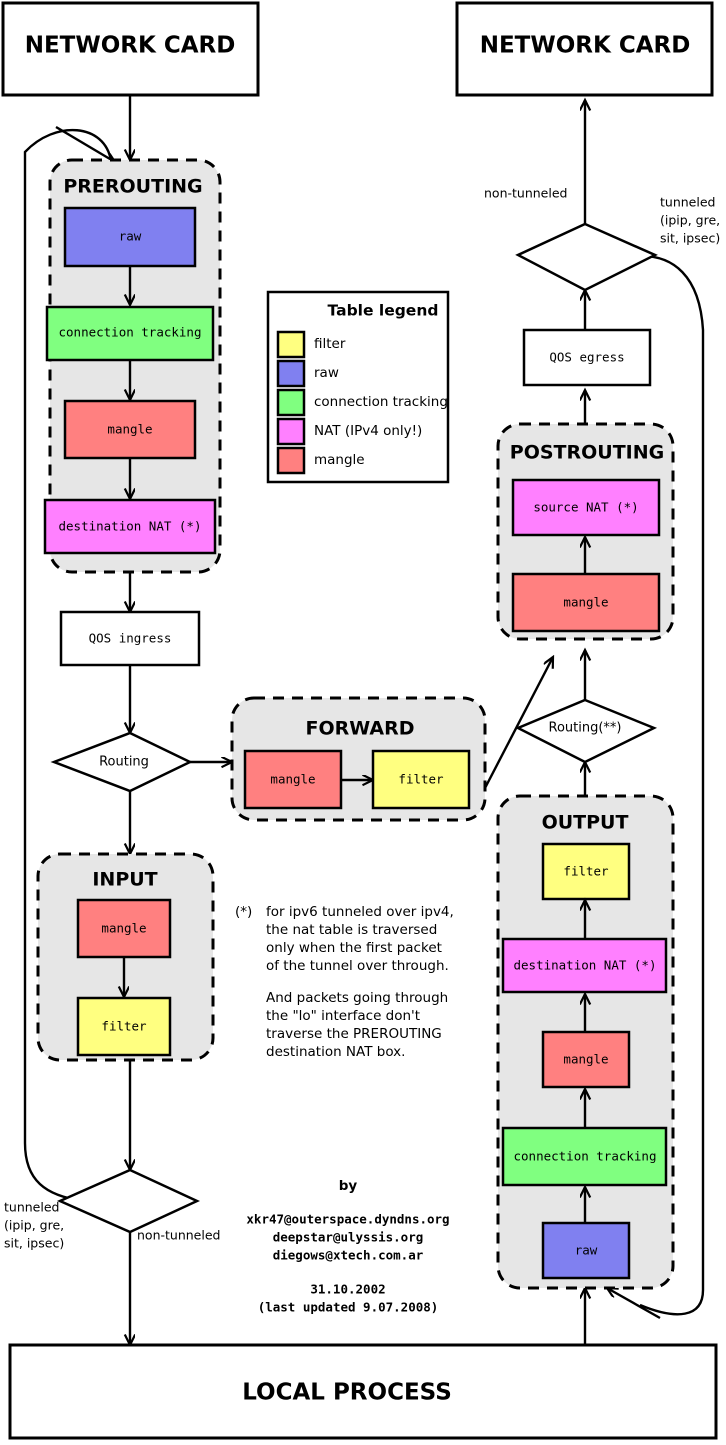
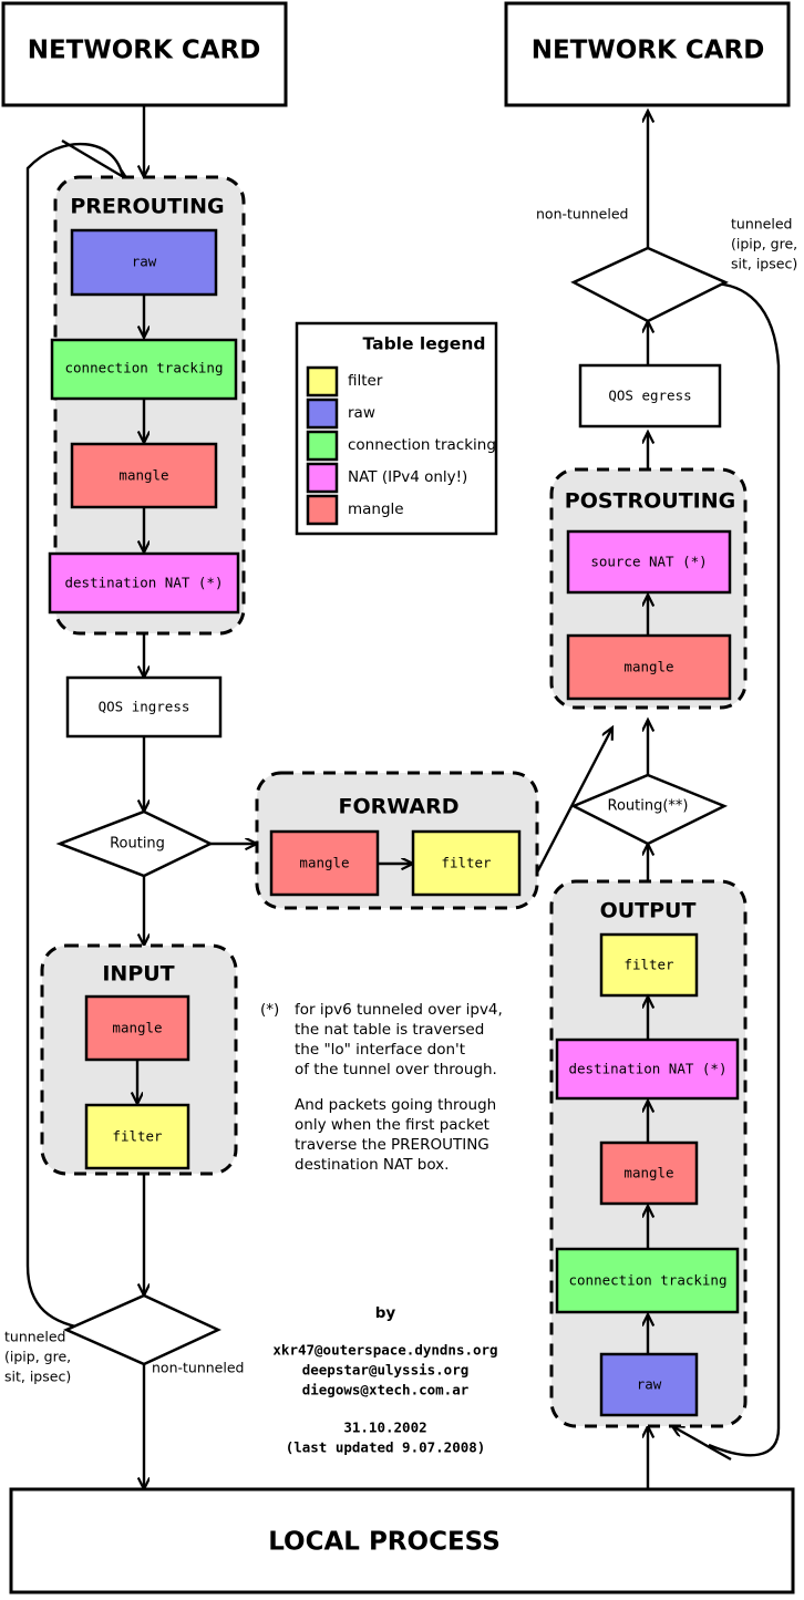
  NETWORK CARD
  NETWORK CARD
  PREROUTING
  raw
  connection tracking
  mangle
  destination NAT (*)
  QOS ingress
  Routing
  FORWARD
  mangle
  filter
  INPUT
  mangle
  filter
  tunneled
  (ipip, gre,
  sit, ipsec)
  non-tunneled
  LOCAL PROCESS
  OUTPUT
  filter
  destination NAT (*)
  mangle
  connection tracking
  raw
  Routing(**)
  POSTROUTING
  source NAT (*)
  mangle
  QOS egress
  non-tunneled
  tunneled
  (ipip, gre,
  sit, ipsec)
  Table legend
  filter
  raw
  connection tracking
  NAT (IPv4 only!)
  mangle
  (*)
  for ipv6 tunneled over ipv4,
  the nat table is traversed
- only when the first packet
+ the "lo" interface don't
  of the tunnel over through.
  And packets going through
- the "lo" interface don't
+ only when the first packet
  traverse the PREROUTING
  destination NAT box.
  by
  xkr47@outerspace.dyndns.org
  deepstar@ulyssis.org
  diegows@xtech.com.ar
  31.10.2002
  (last updated 9.07.2008)
